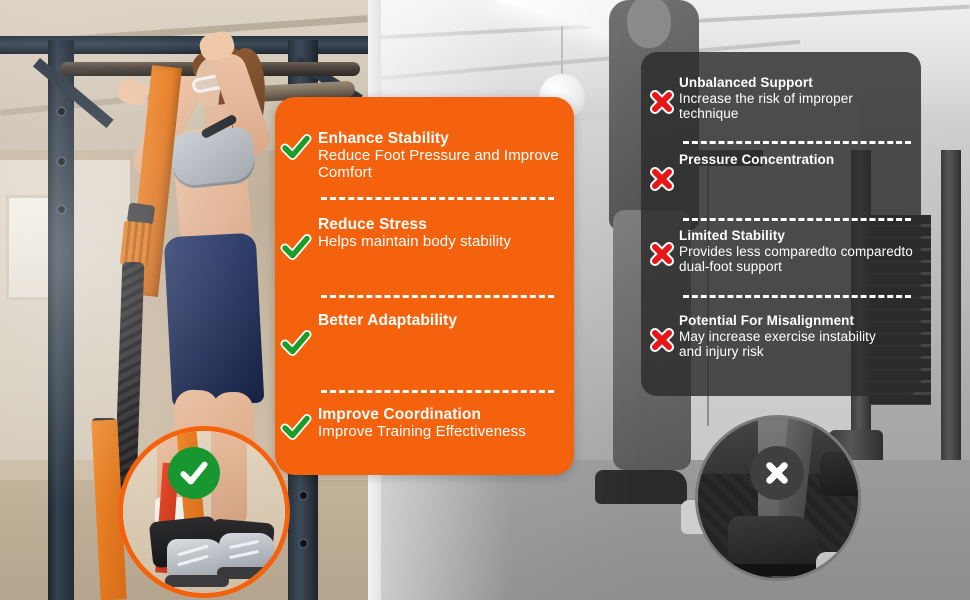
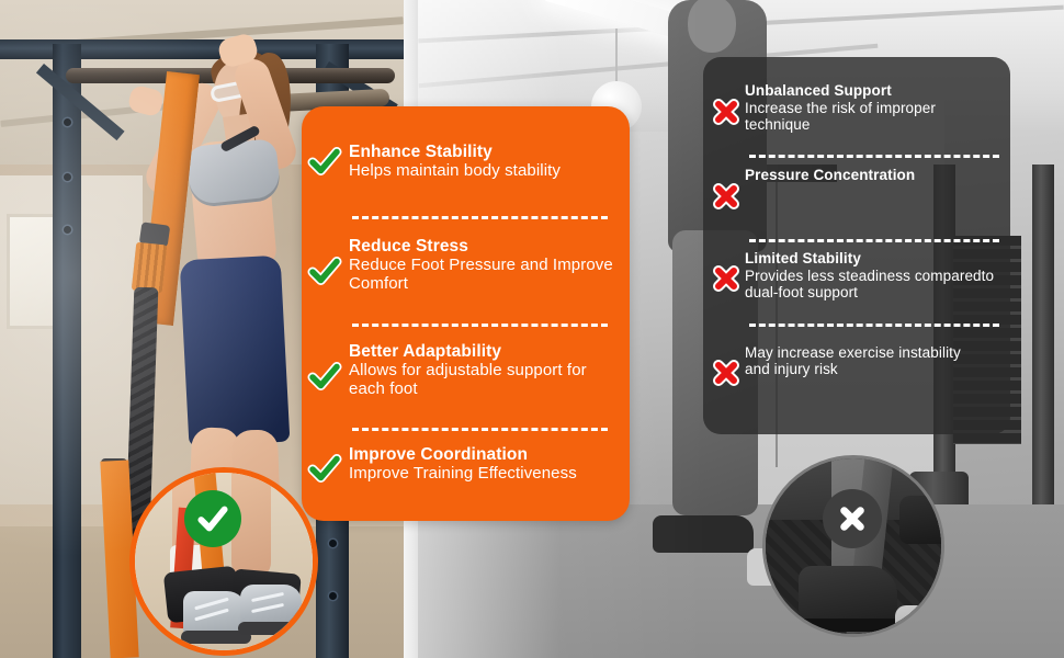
  Enhance Stability
- Reduce Foot Pressure and Improve Comfort
+ Helps maintain body stability
  Reduce Stress
- Helps maintain body stability
+ Reduce Foot Pressure and Improve Comfort
  Better Adaptability
+ Allows for adjustable support for each foot
  Improve Coordination
  Improve Training Effectiveness
  Unbalanced Support
  Increase the risk of improper technique
  Pressure Concentration
  Limited Stability
- Provides less comparedto comparedto dual-foot support
+ Provides less steadiness comparedto dual-foot support
- Potential For Misalignment
  May increase exercise instability and injury risk
